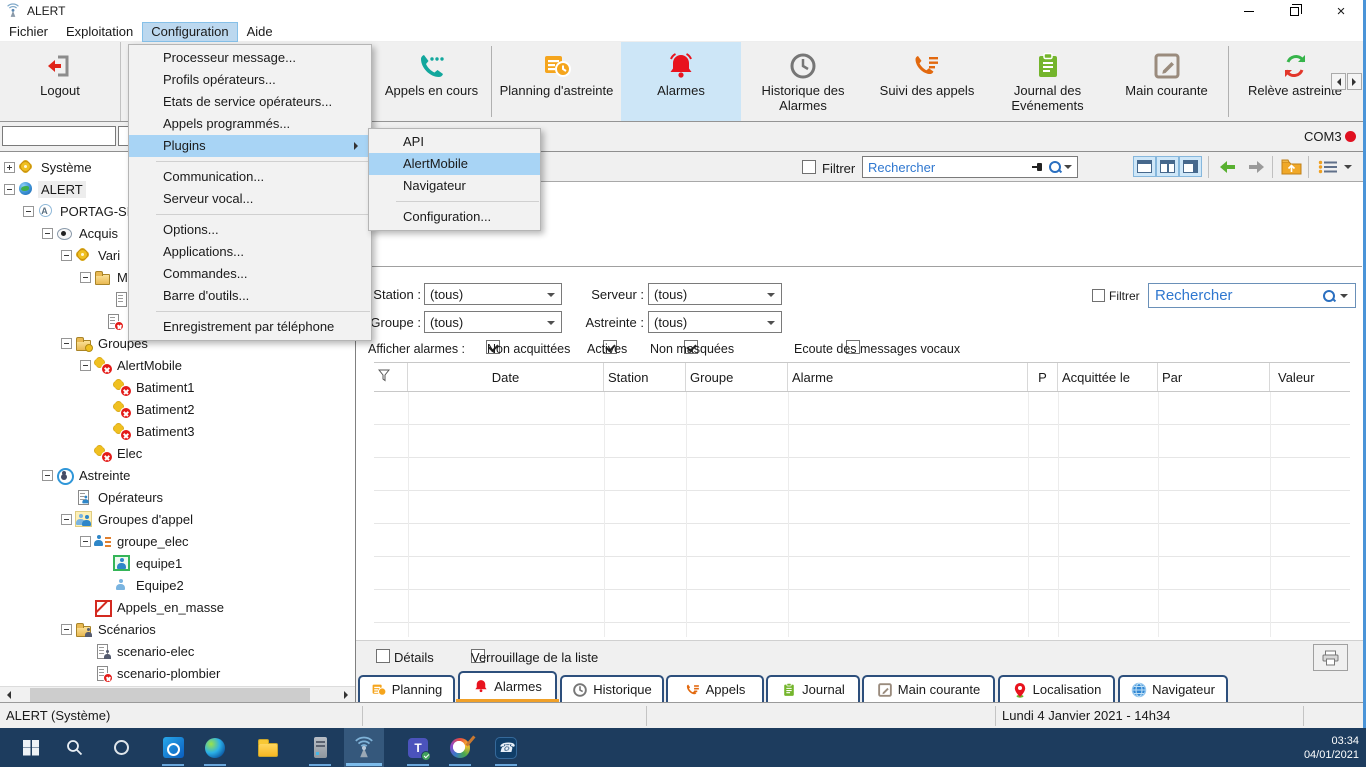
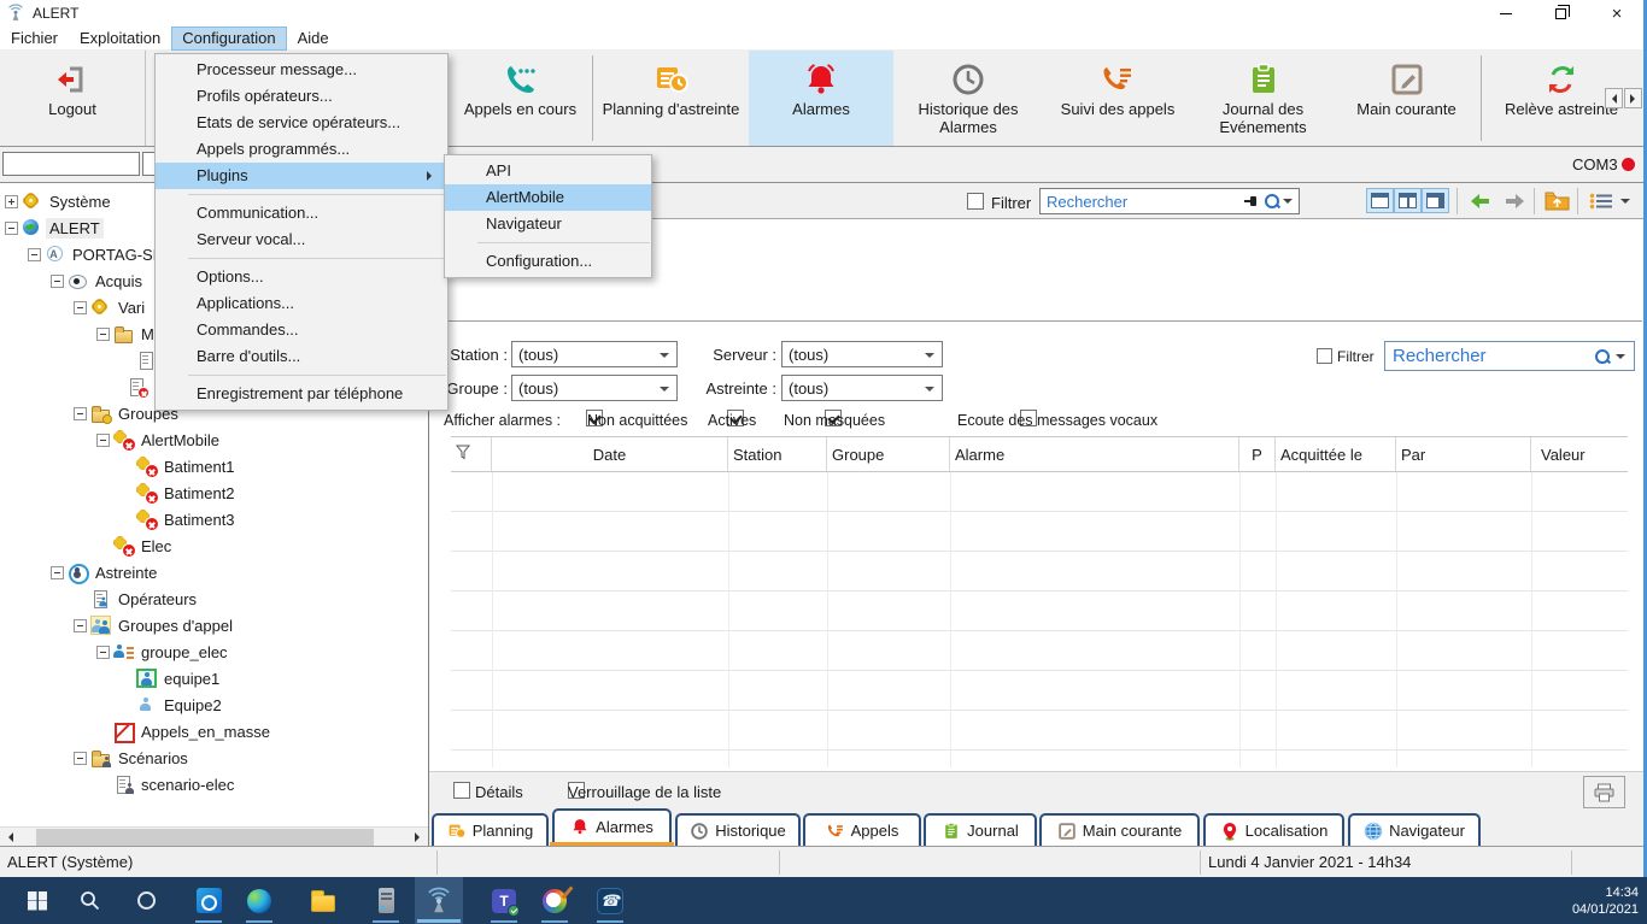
  ALERT
  ×
  Fichier
  Exploitation
  Configuration
  Aide
  Logout
  Appels en cours
  Planning d'astreinte
  Alarmes
  Historique des Alarmes
  Suivi des appels
  Journal des Evénements
  Main courante
  Relève astreinte
  COM3
  Système
  ALERT
  PORTAG-S
  Acquis
  Vari
  M
  Groupes
  AlertMobile
  Batiment1
  Batiment2
  Batiment3
  Elec
  Astreinte
  Opérateurs
  Groupes d'appel
  groupe_elec
  equipe1
  Equipe2
  Appels_en_masse
  Scénarios
  scenario-elec
- scenario-plombier
  Filtrer
  Rechercher
  Station :
  (tous)
  Serveur :
  (tous)
  Groupe :
  (tous)
  Astreinte :
  (tous)
  Filtrer
  Rechercher
  Afficher alarmes :
  Non acquittées
  Actives
  Non masquées
  Ecoute des messages vocaux
  Date
  Station
  Groupe
  Alarme
  P
  Acquittée le
  Par
  Valeur
  Détails
  Verrouillage de la liste
  Planning
  Alarmes
  Historique
  Appels
  Journal
  Main courante
  Localisation
  Navigateur
  ALERT (Système)
  Lundi 4 Janvier 2021 - 14h34
  ☎
- 03:34
+ 14:34
  04/01/2021
  Processeur message...
  Profils opérateurs...
  Etats de service opérateurs...
  Appels programmés...
  Plugins
  Communication...
  Serveur vocal...
  Options...
  Applications...
  Commandes...
  Barre d'outils...
  Enregistrement par téléphone
  API
  AlertMobile
  Navigateur
  Configuration...
